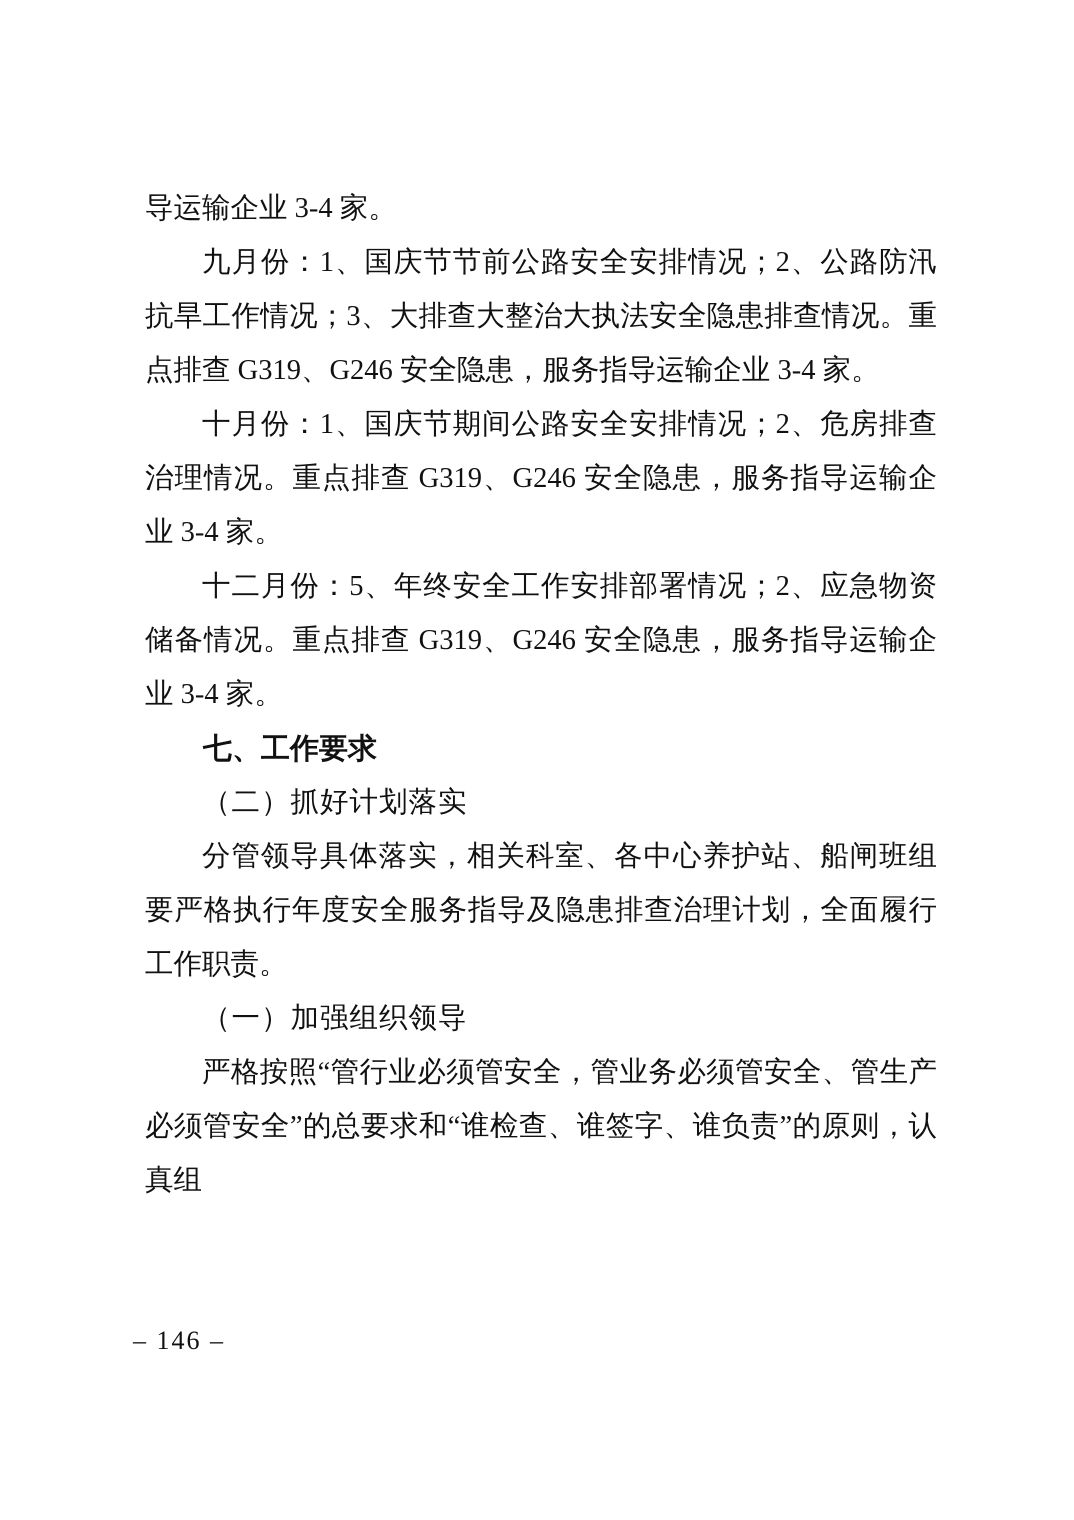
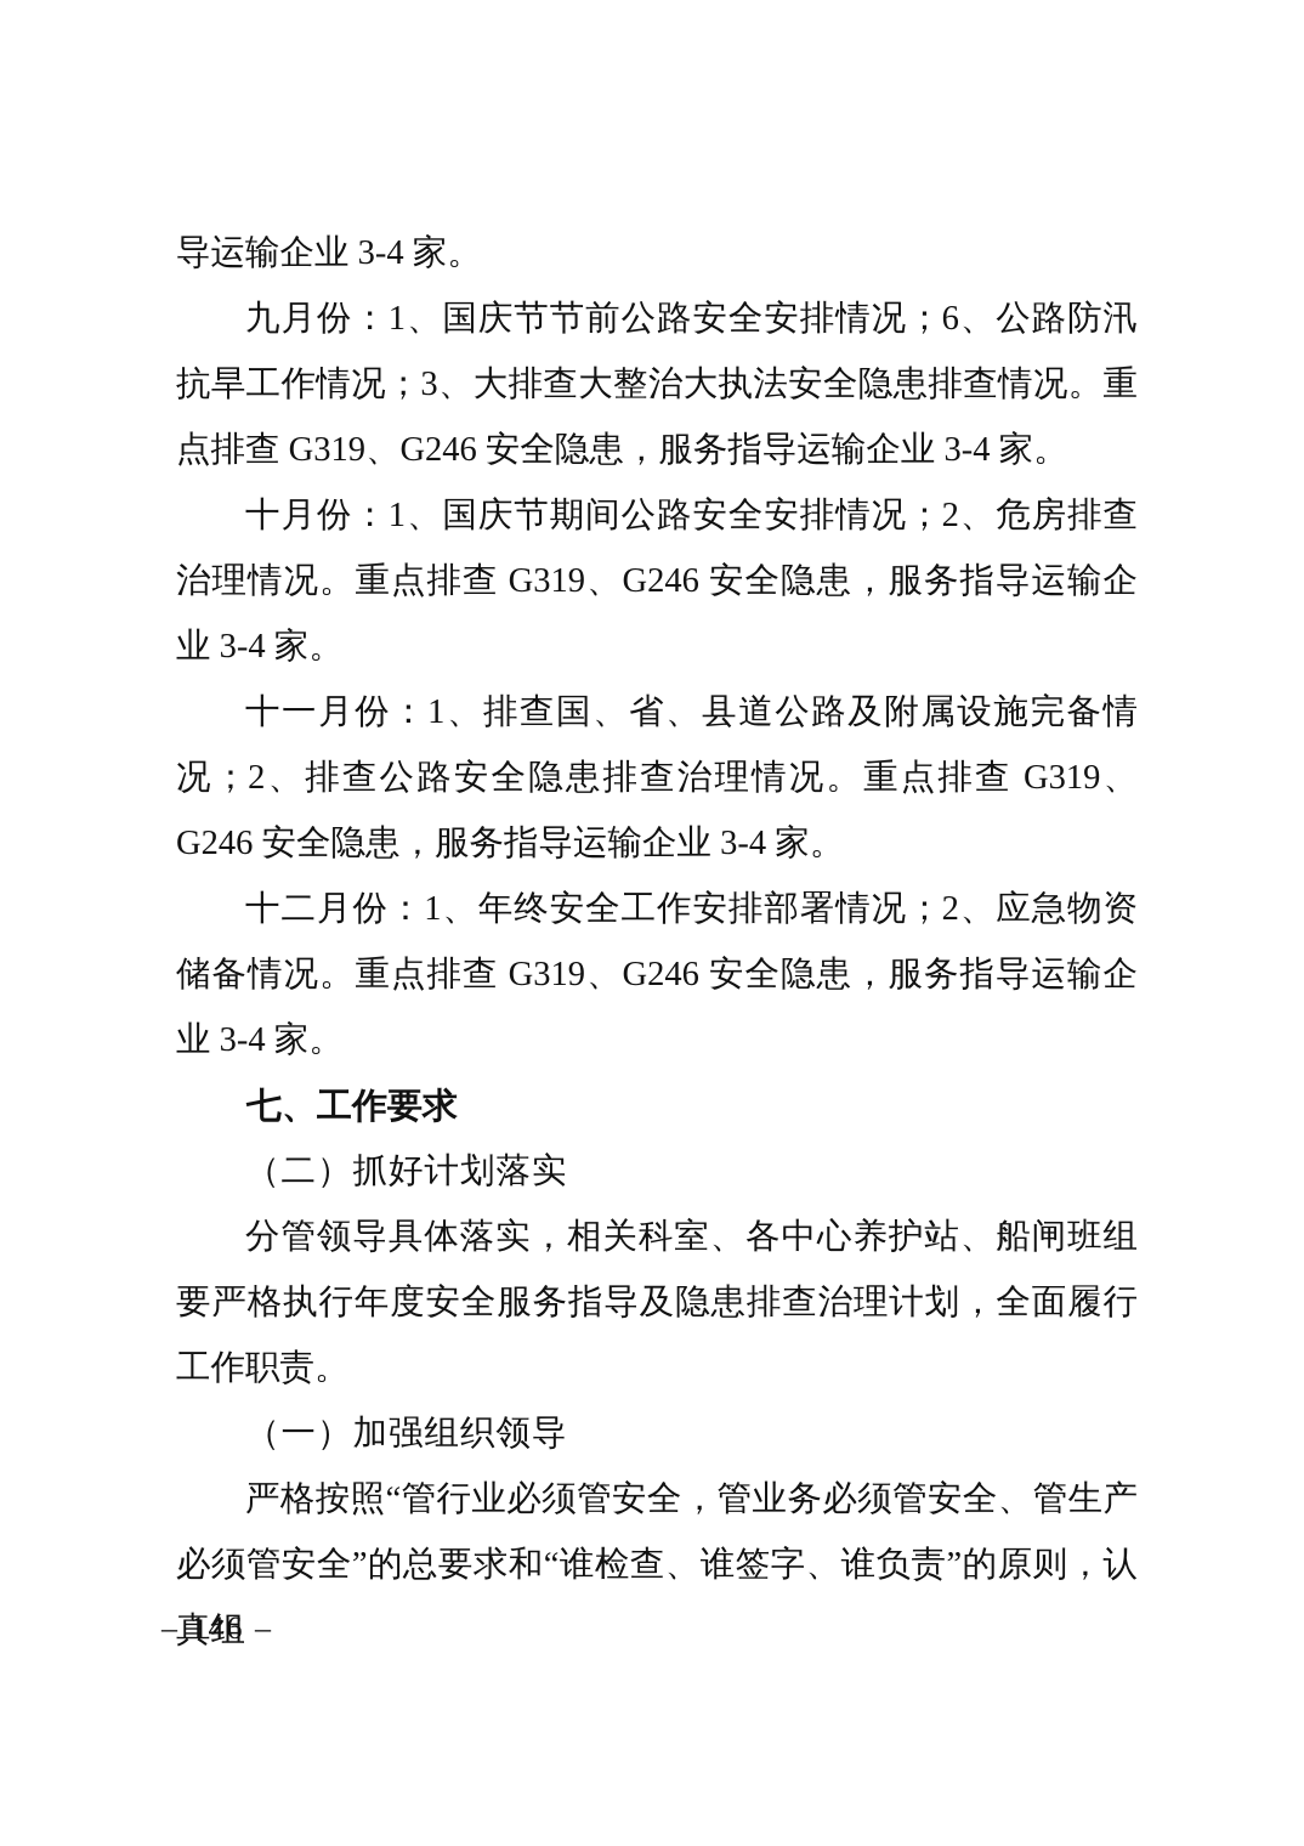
  导运输企业 3-4 家。
- 九月份：1、国庆节节前公路安全安排情况；2、公路防汛抗旱工作情况；3、大排查大整治大执法安全隐患排查情况。重点排查 G319、G246 安全隐患，服务指导运输企业 3-4 家。
+ 九月份：1、国庆节节前公路安全安排情况；6、公路防汛抗旱工作情况；3、大排查大整治大执法安全隐患排查情况。重点排查 G319、G246 安全隐患，服务指导运输企业 3-4 家。
  十月份：1、国庆节期间公路安全安排情况；2、危房排查治理情况。重点排查 G319、G246 安全隐患，服务指导运输企业 3-4 家。
+ 十一月份：1、排查国、省、县道公路及附属设施完备情况；2、排查公路安全隐患排查治理情况。重点排查 G319、G246 安全隐患，服务指导运输企业 3-4 家。
- 十二月份：5、年终安全工作安排部署情况；2、应急物资储备情况。重点排查 G319、G246 安全隐患，服务指导运输企业 3-4 家。
+ 十二月份：1、年终安全工作安排部署情况；2、应急物资储备情况。重点排查 G319、G246 安全隐患，服务指导运输企业 3-4 家。
  七、工作要求
  （二）抓好计划落实
  分管领导具体落实，相关科室、各中心养护站、船闸班组要严格执行年度安全服务指导及隐患排查治理计划，全面履行工作职责。
  （一）加强组织领导
  严格按照“管行业必须管安全，管业务必须管安全、管生产必须管安全”的总要求和“谁检查、谁签字、谁负责”的原则，认真组
  – 146 –
